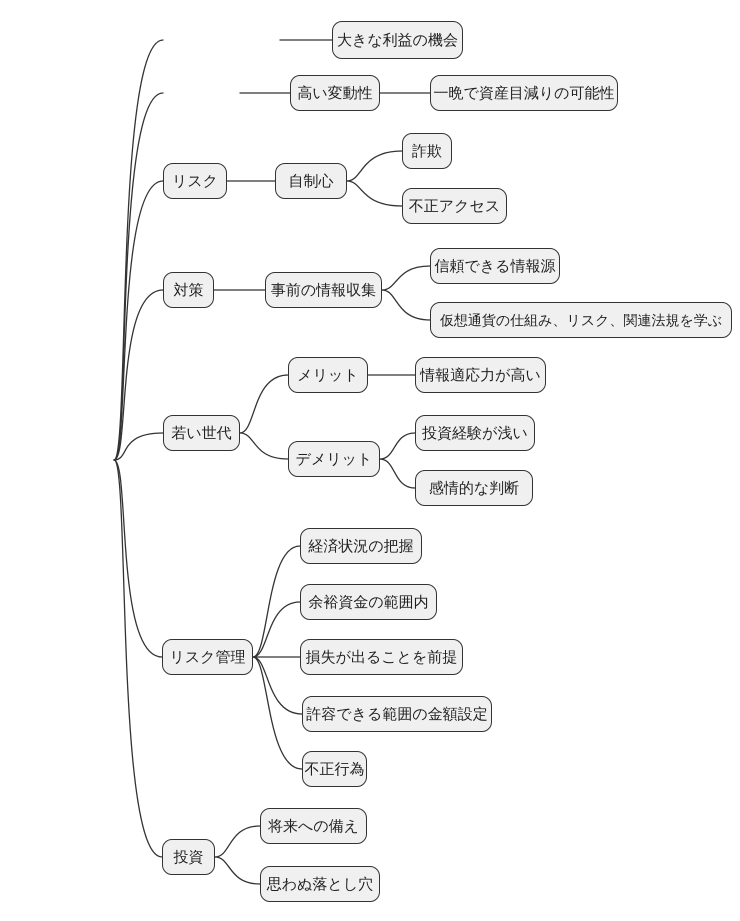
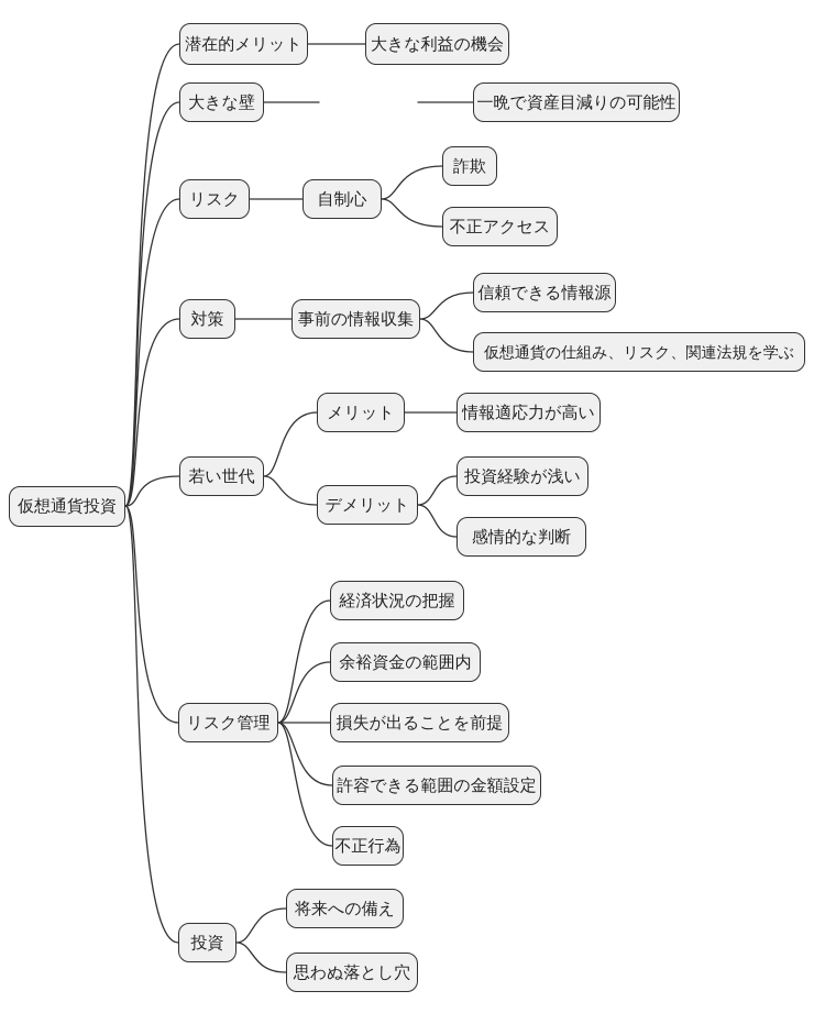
+ 仮想通貨投資
+ 潜在的メリット
+ 大きな壁
  リスク
  対策
  若い世代
  リスク管理
  投資
  大きな利益の機会
- 高い変動性
  一晩で資産目減りの可能性
  自制心
  詐欺
  不正アクセス
  事前の情報収集
  信頼できる情報源
  仮想通貨の仕組み、リスク、関連法規を学ぶ
  メリット
  情報適応力が高い
  デメリット
  投資経験が浅い
  感情的な判断
  経済状況の把握
  余裕資金の範囲内
  損失が出ることを前提
  許容できる範囲の金額設定
  不正行為
  将来への備え
  思わぬ落とし穴
